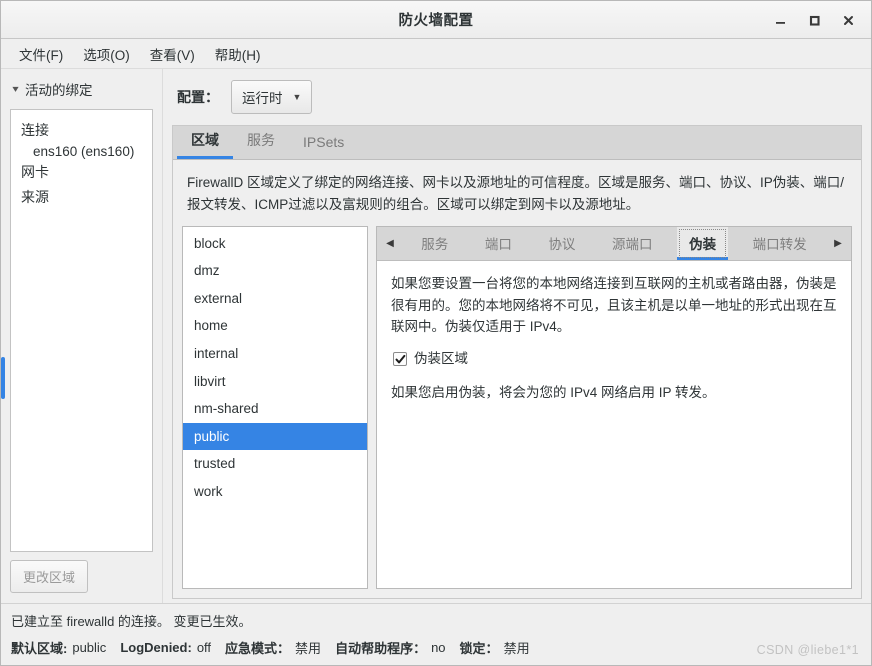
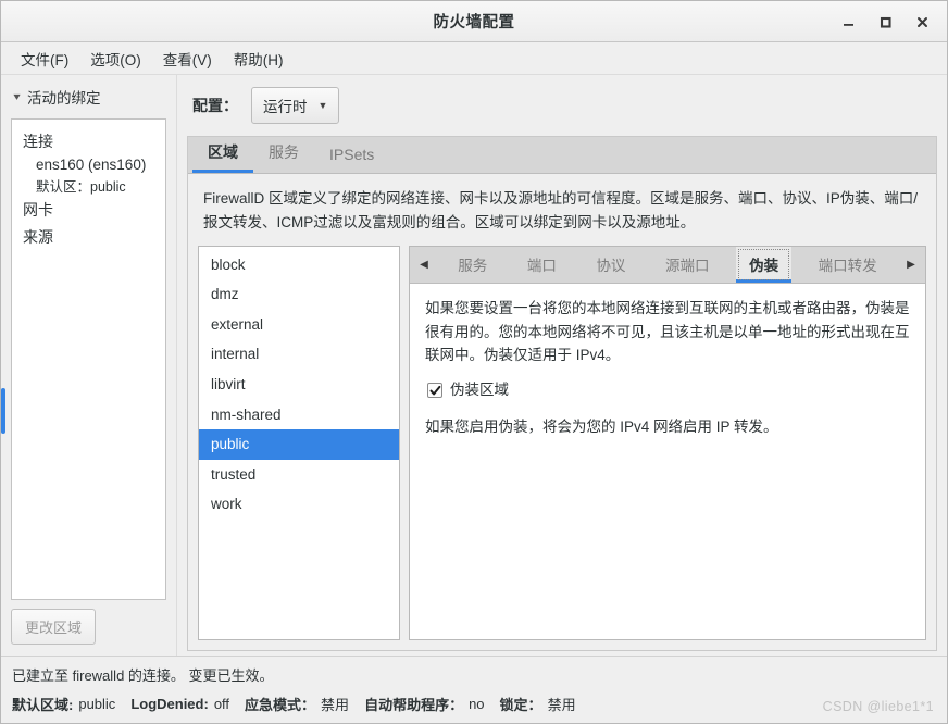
  防火墙配置
  文件(F)
  选项(O)
  查看(V)
  帮助(H)
  ▾
  活动的绑定
  连接
  ens160 (ens160)
+ 默认区：public
  网卡
  来源
  更改区域
  配置：
  运行时
  ▼
  区域
  服务
  IPSets
  FirewallD 区域定义了绑定的网络连接、网卡以及源地址的可信程度。区域是服务、端口、协议、IP伪装、端口/报文转发、ICMP过滤以及富规则的组合。区域可以绑定到网卡以及源地址。
  block
  dmz
  external
- home
  internal
  libvirt
  nm-shared
  public
  trusted
  work
  ◀
  服务
  端口
  协议
  源端口
  伪装
  端口转发
  ▶
  如果您要设置一台将您的本地网络连接到互联网的主机或者路由器，伪装是很有用的。您的本地网络将不可见，且该主机是以单一地址的形式出现在互联网中。伪装仅适用于 IPv4。
  伪装区域
  如果您启用伪装，将会为您的 IPv4 网络启用 IP 转发。
  已建立至 firewalld 的连接。 变更已生效。
  默认区域:
  public
  LogDenied:
  off
  应急模式：
  禁用
  自动帮助程序：
  no
  锁定：
  禁用
  CSDN @liebe1*1
